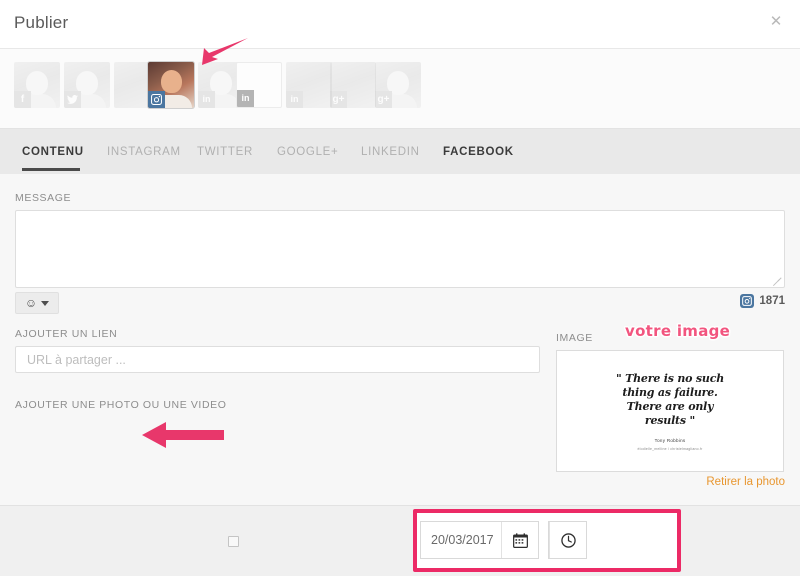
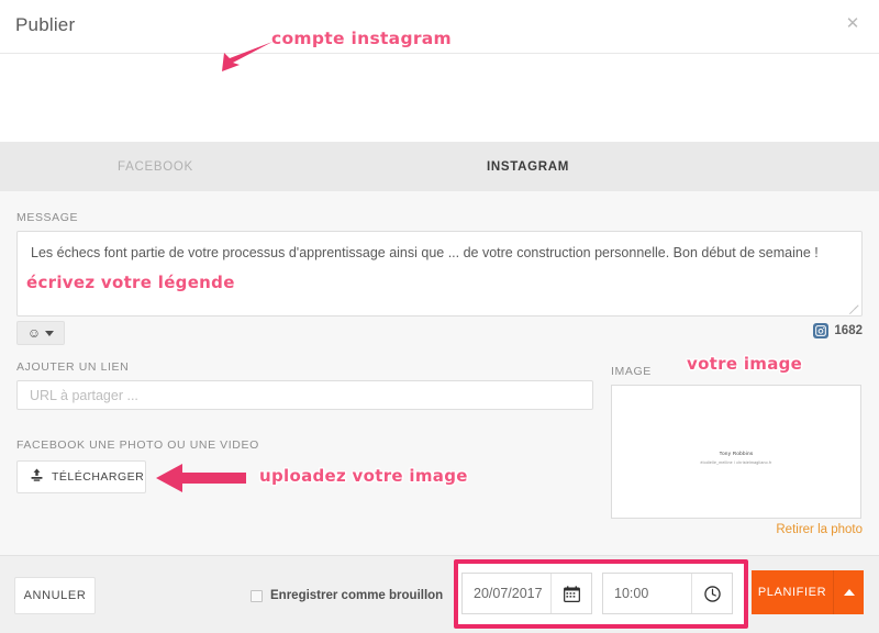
  Publier
  ✕
- in
- CONTENU
- INSTAGRAM
+ FACEBOOK
- TWITTER
- GOOGLE+
- LINKEDIN
- FACEBOOK
+ INSTAGRAM
  MESSAGE
+ Les échecs font partie de votre processus d'apprentissage ainsi que ... de votre construction personnelle. Bon début de semaine !
  ☺
- 1871
+ 1682
  AJOUTER UN LIEN
  URL à partager ...
- AJOUTER UNE PHOTO OU UNE VIDEO
+ FACEBOOK UNE PHOTO OU UNE VIDEO
+ TÉLÉCHARGER
  IMAGE
- " There is no such
- thing as failure.
- There are only
- results "
  Retirer la photo
+ ANNULER
+ Enregistrer comme brouillon
- 20/03/2017
+ 20/07/2017
+ 10:00
+ PLANIFIER
+ compte instagram
+ écrivez votre légende
  votre image
+ uploadez votre image
